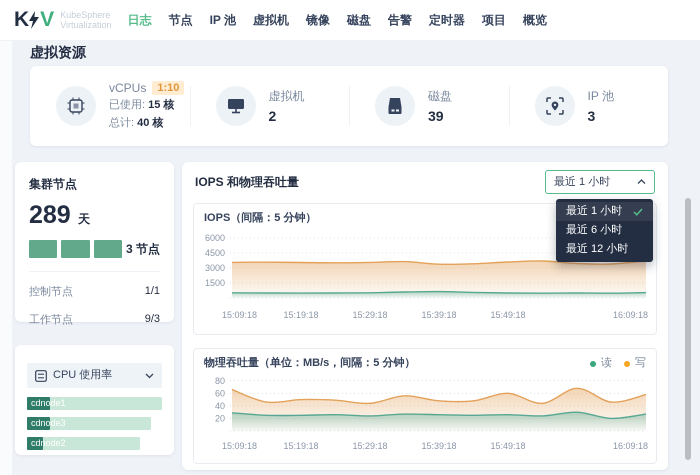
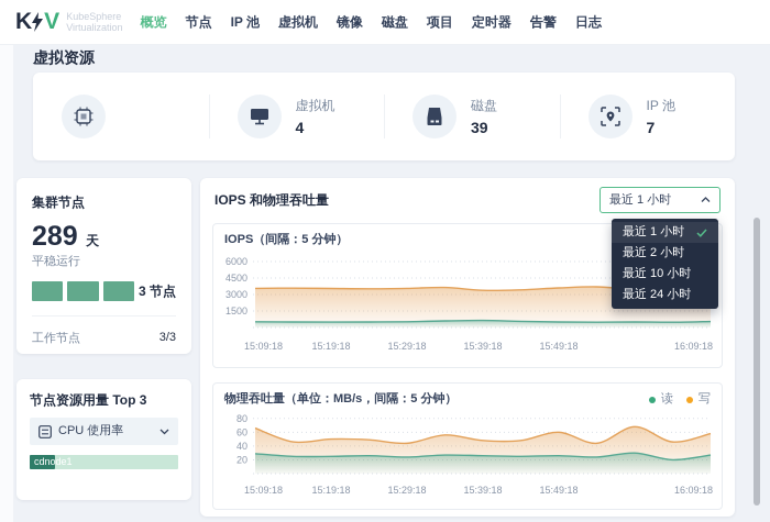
  K
  V
  KubeSphere
  Virtualization
- 日志
+ 概览
  节点
  IP 池
  虚拟机
  镜像
  磁盘
- 告警
+ 项目
  定时器
- 项目
+ 告警
- 概览
+ 日志
  虚拟资源
- vCPUs
- 1:10
- 已使用: 15 核
- 总计: 40 核
  虚拟机
- 2
+ 4
  磁盘
  39
  IP 池
- 3
+ 7
  集群节点
  289 天
+ 平稳运行
  3 节点
- 控制节点
- 1/1
  工作节点
- 9/3
+ 3/3
+ 节点资源用量 Top 3
  CPU 使用率
  cdnode1
- cdnode3
- cdnode2
  IOPS 和物理吞吐量
  最近 1 小时
  IOPS（间隔：5 分钟）
  1500
  3000
  4500
  6000
  15:09:18
  15:19:18
  15:29:18
  15:39:18
  15:49:18
  16:09:18
  物理吞吐量（单位：MB/s，间隔：5 分钟）
  读
  写
  20
  40
  60
  80
  15:09:18
  15:19:18
  15:29:18
  15:39:18
  15:49:18
  16:09:18
  最近 1 小时
- 最近 6 小时
+ 最近 2 小时
- 最近 12 小时
+ 最近 10 小时
+ 最近 24 小时
